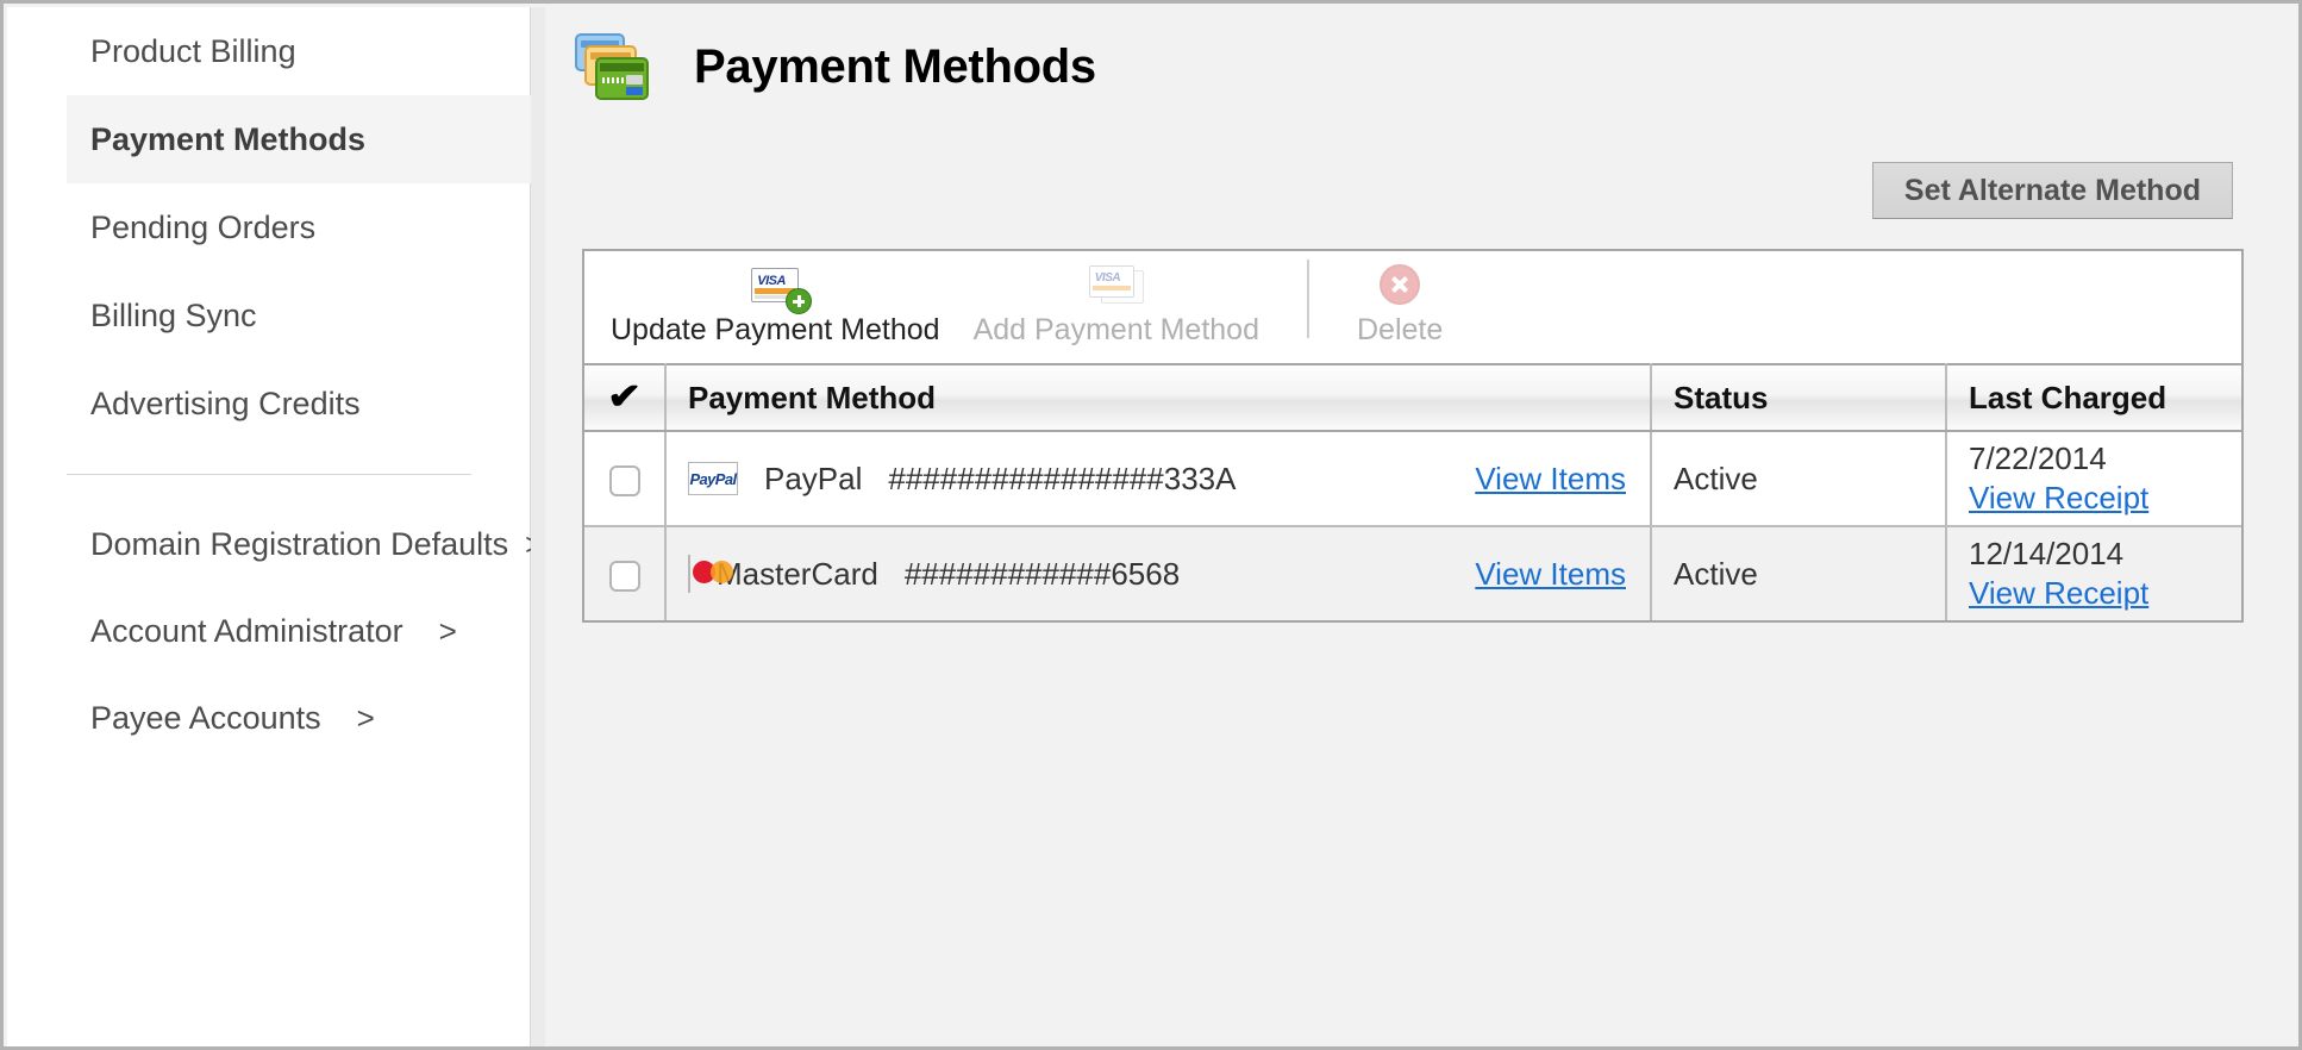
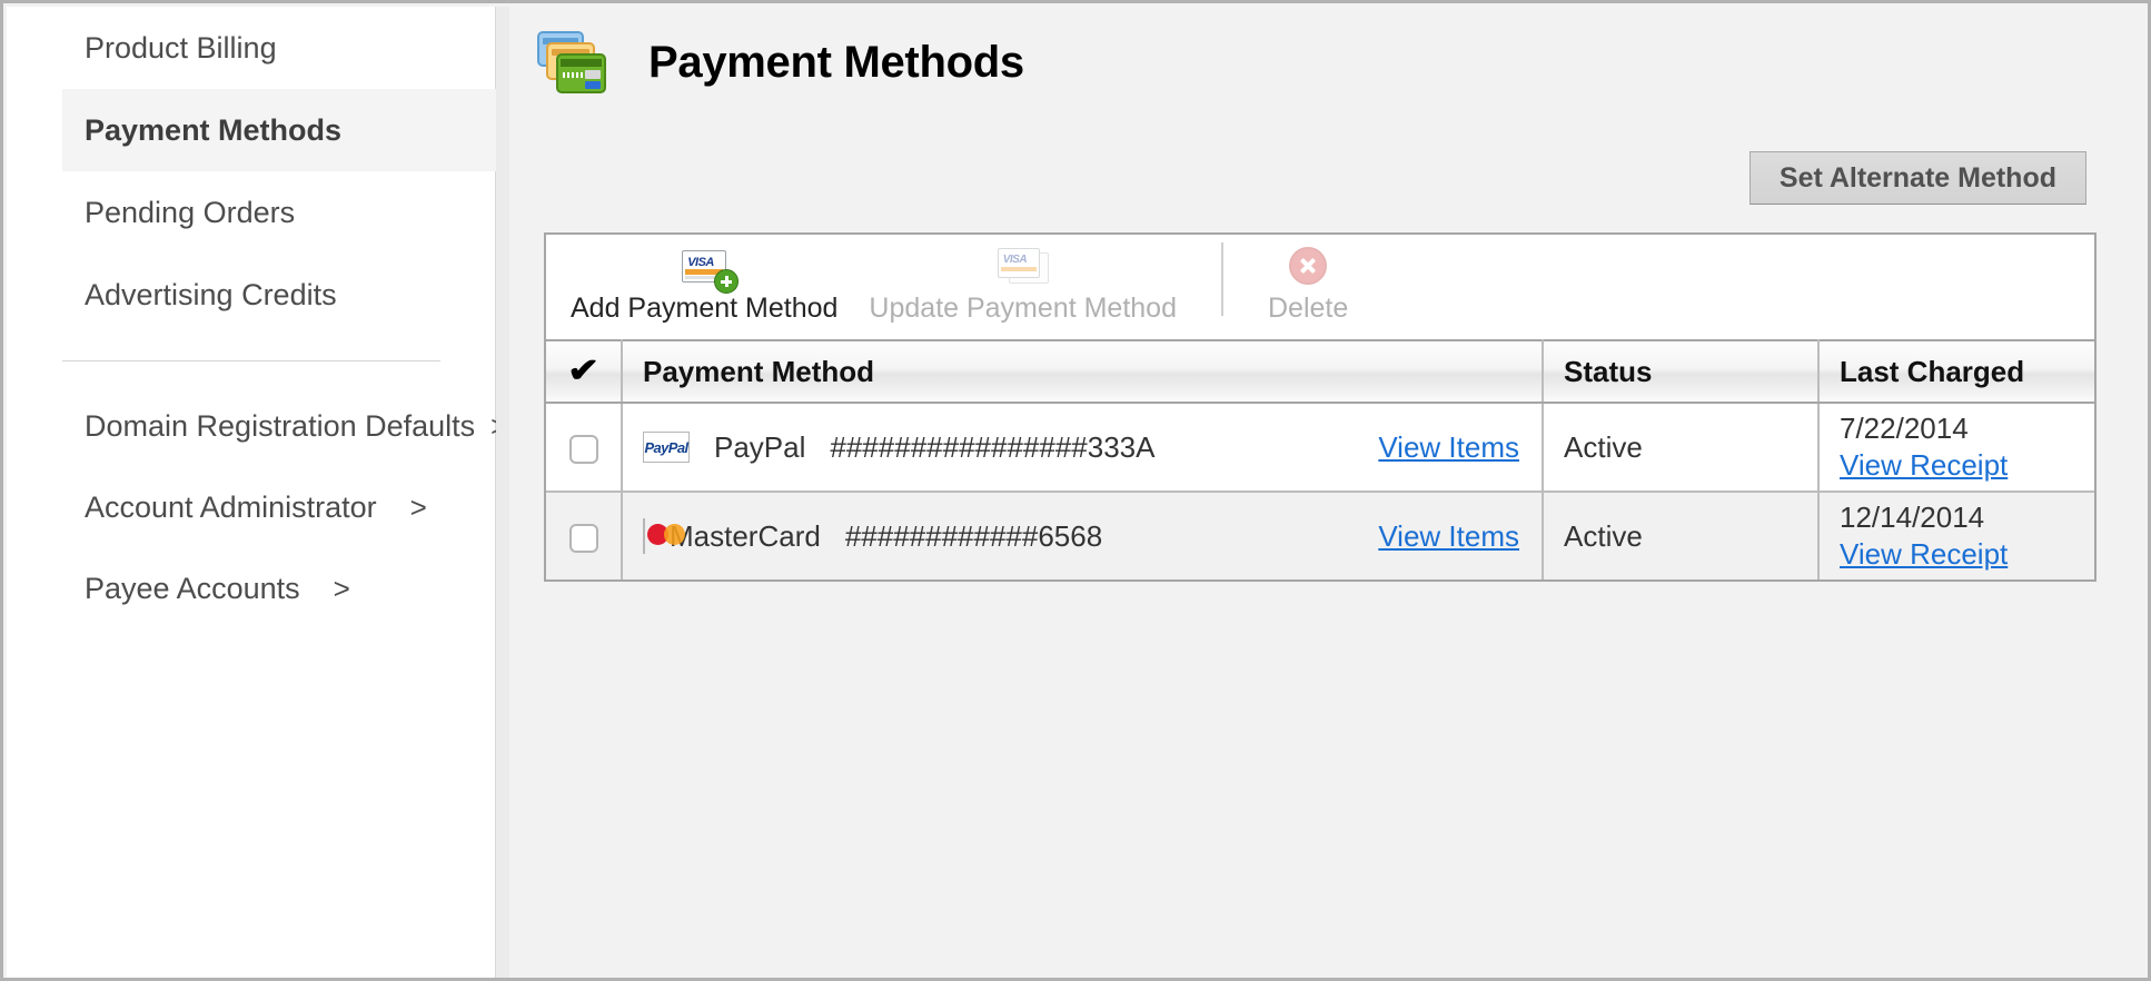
  Product Billing
  Payment Methods
  Pending Orders
- Billing Sync
  Advertising Credits
  Domain Registration Defaults
  Account Administrator >
  Payee Accounts >
  Payment Methods
  Set Alternate Method
  VISA
- Update Payment Method
+ Add Payment Method
  VISA
- Add Payment Method
+ Update Payment Method
  Delete
  ✔	Payment Method	Status	Last Charged
  	PayPal PayPal ################333A View Items	Active	7/22/2014 View Receipt
  	MasterCard ############6568 View Items	Active	12/14/2014 View Receipt
